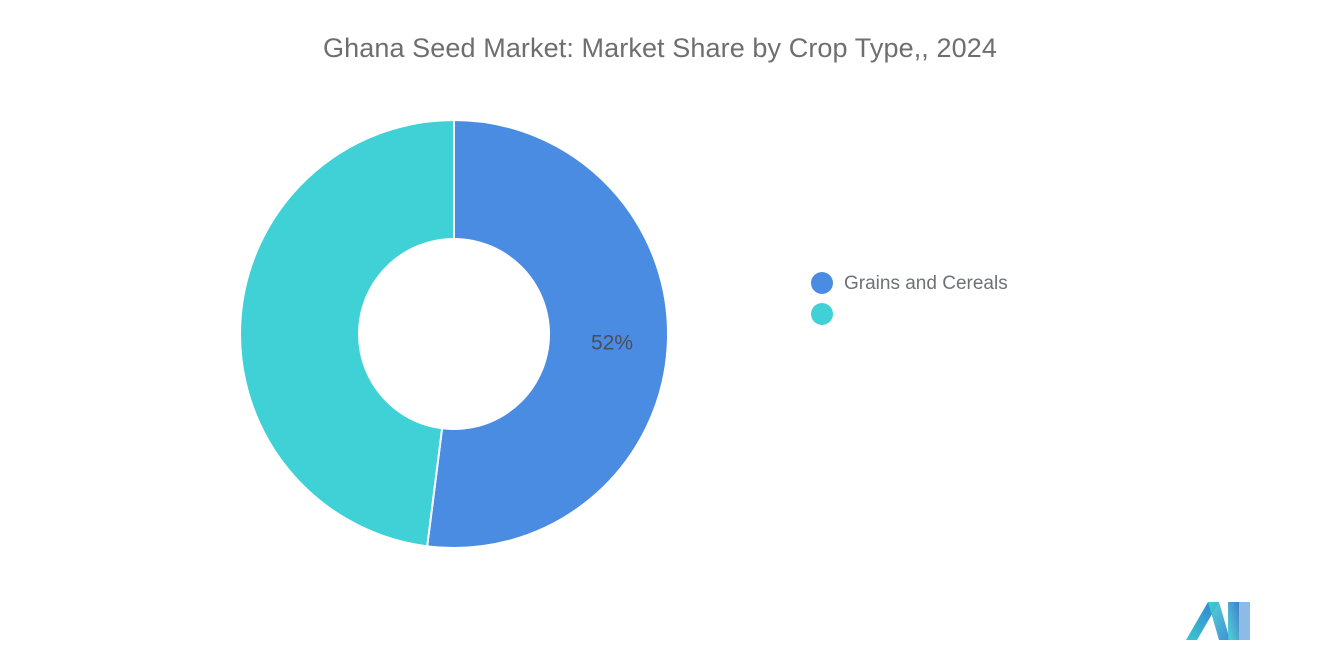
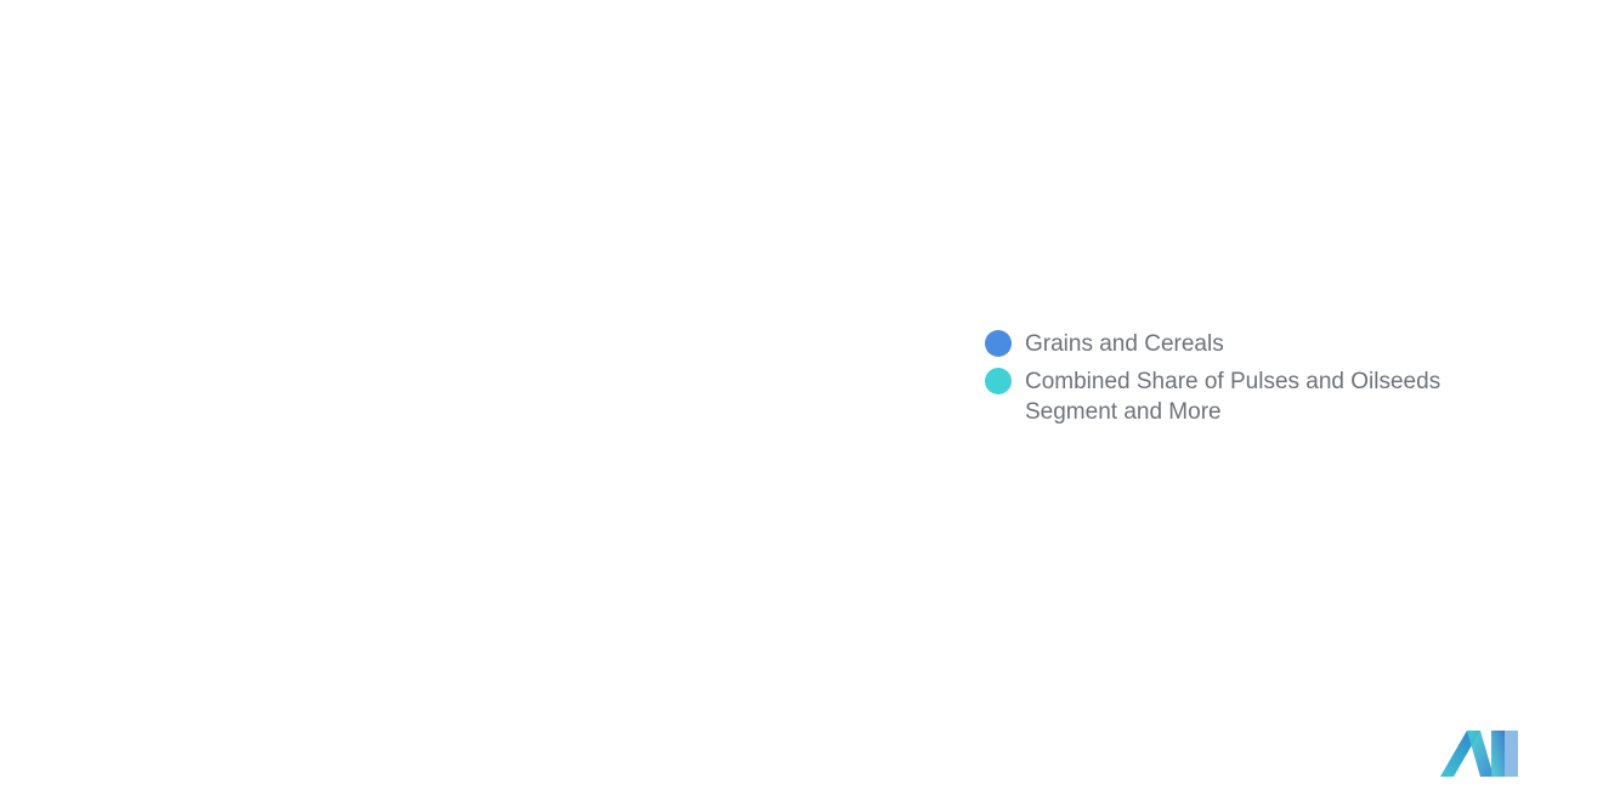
- Ghana Seed Market: Market Share by Crop Type,, 2024
- 52%
  Grains and Cereals
+ Combined Share of Pulses and Oilseeds Segment and More
